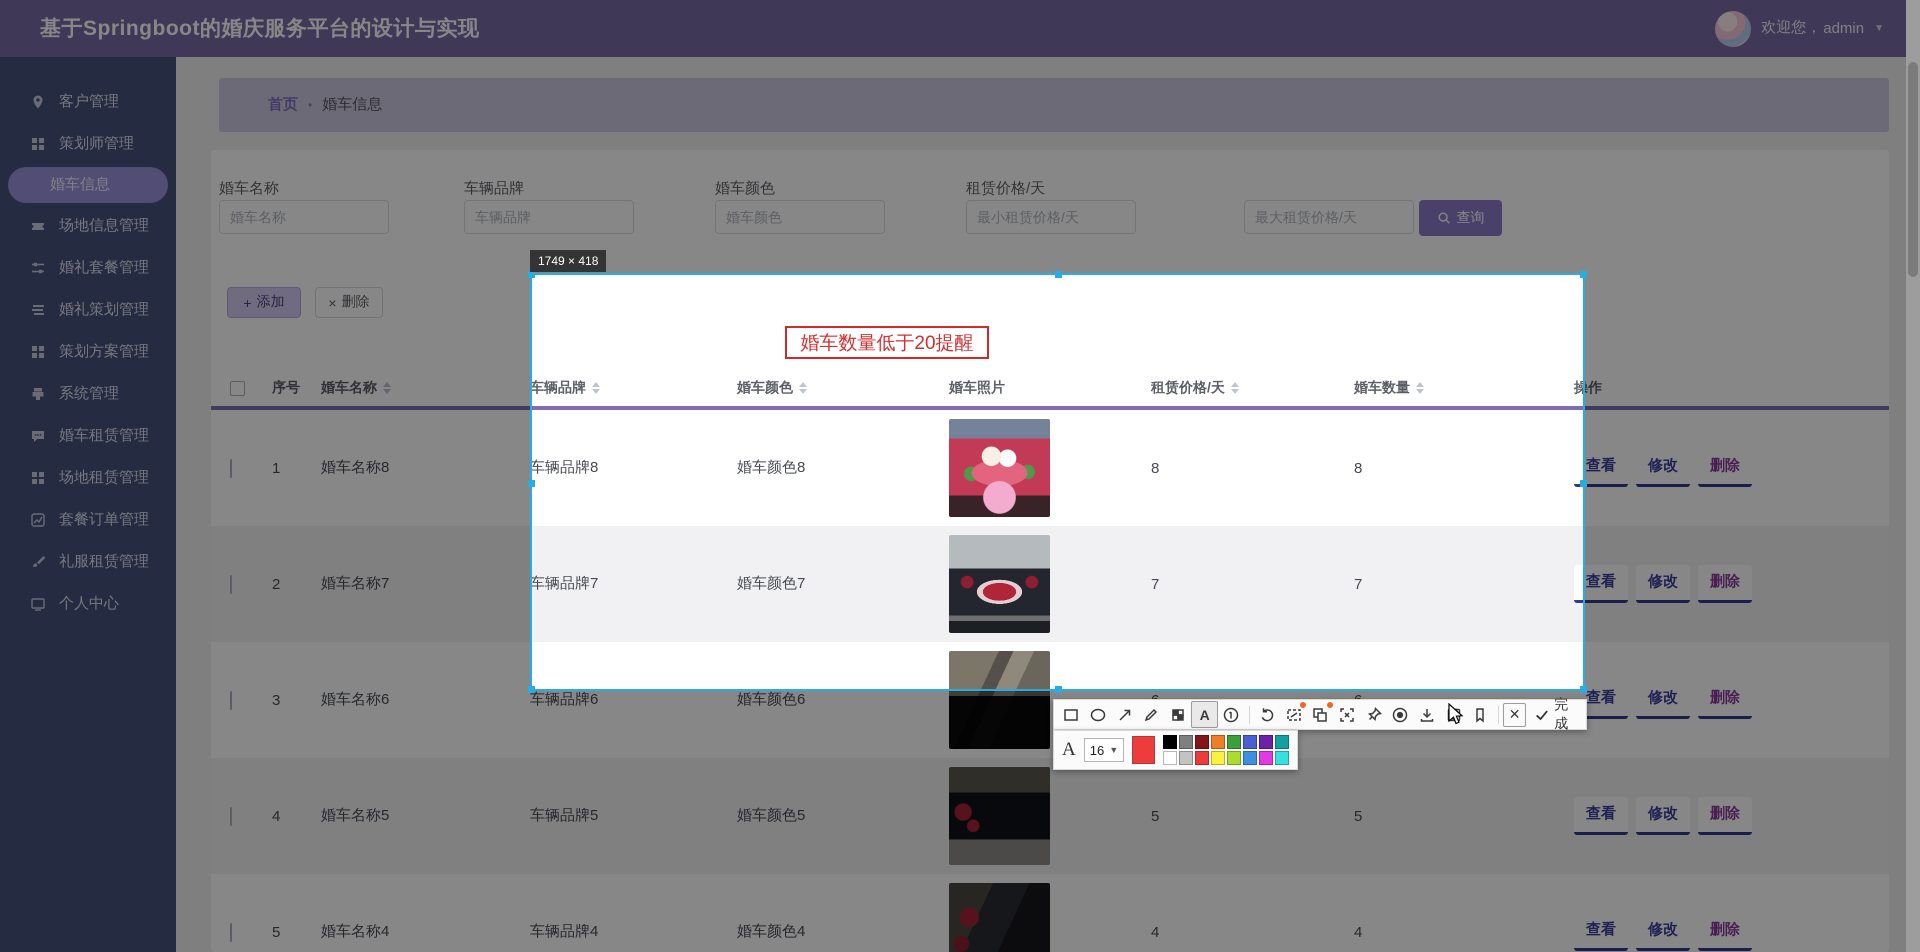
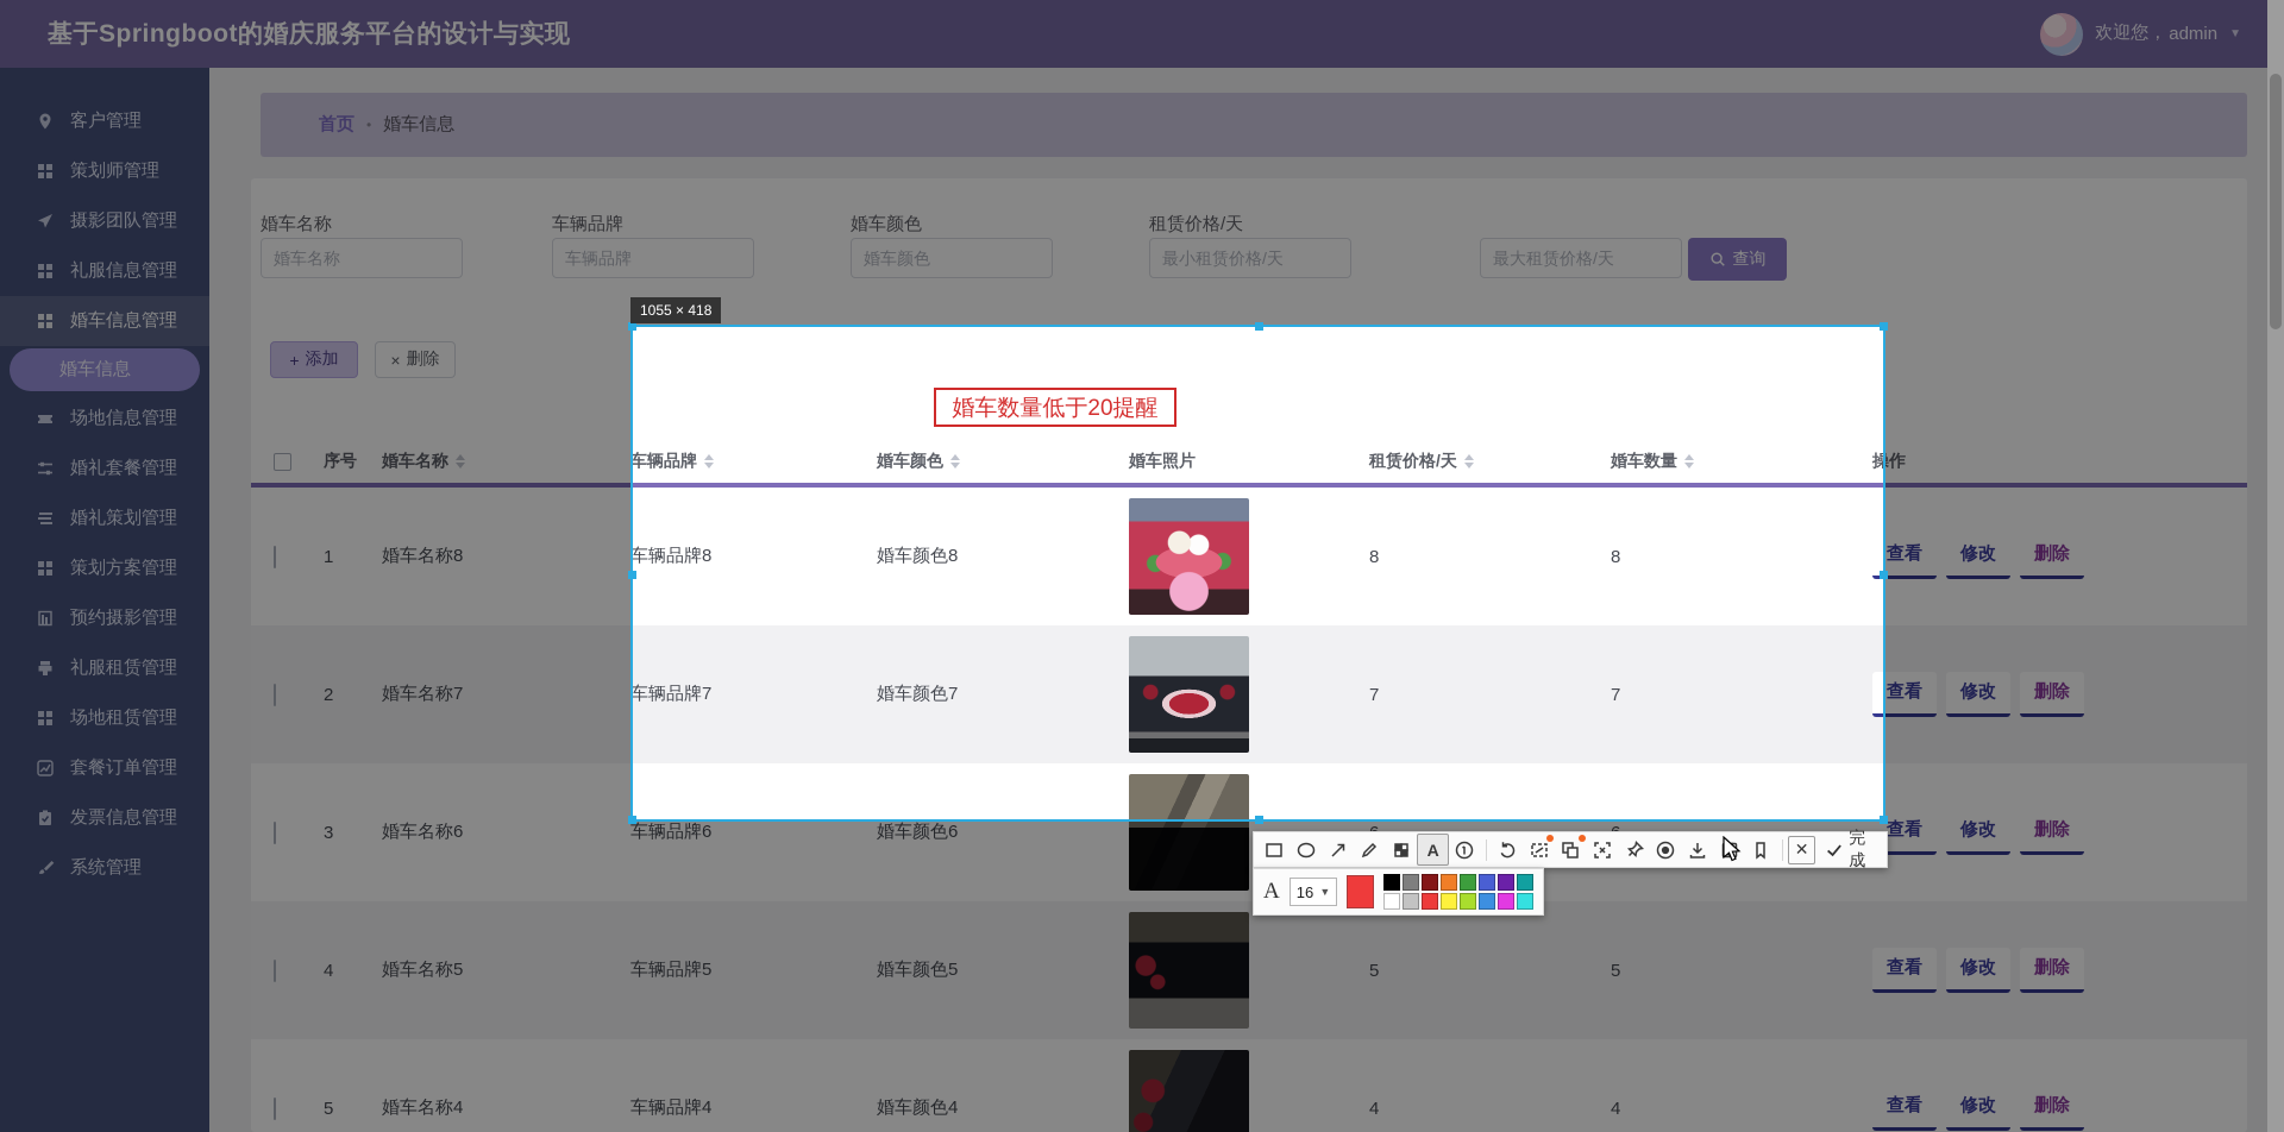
  基于Springboot的婚庆服务平台的设计与实现
  欢迎您，
  admin
  ▼
  客户管理
  策划师管理
+ 摄影团队管理
+ 礼服信息管理
+ 婚车信息管理
  婚车信息
  场地信息管理
  婚礼套餐管理
  婚礼策划管理
  策划方案管理
+ 预约摄影管理
- 系统管理
+ 礼服租赁管理
- 婚车租赁管理
  场地租赁管理
  套餐订单管理
+ 发票信息管理
- 礼服租赁管理
+ 系统管理
- 个人中心
  首页
  •
  婚车信息
  婚车名称
  车辆品牌
  婚车颜色
  租赁价格/天
  婚车名称
  车辆品牌
  婚车颜色
  最小租赁价格/天
  最大租赁价格/天
  查询
  +
  添加
  ×
  删除
  序号
  婚车名称
  车辆品牌
  婚车颜色
  婚车照片
  租赁价格/天
  婚车数量
  操作
  1
  婚车名称8
  车辆品牌8
  婚车颜色8
  8
  8
  查看
  修改
  删除
  2
  婚车名称7
  车辆品牌7
  婚车颜色7
  7
  7
  查看
  修改
  删除
  3
  婚车名称6
  车辆品牌6
  婚车颜色6
  查看
  修改
  删除
  4
  婚车名称5
  车辆品牌5
  婚车颜色5
  5
  5
  查看
  修改
  删除
  5
  婚车名称4
  车辆品牌4
  婚车颜色4
  4
  4
  查看
  修改
  删除
- 1749 × 418
+ 1055 × 418
  婚车数量低于20提醒
  A
  ✕
  完成
  A
  16
  ▼
